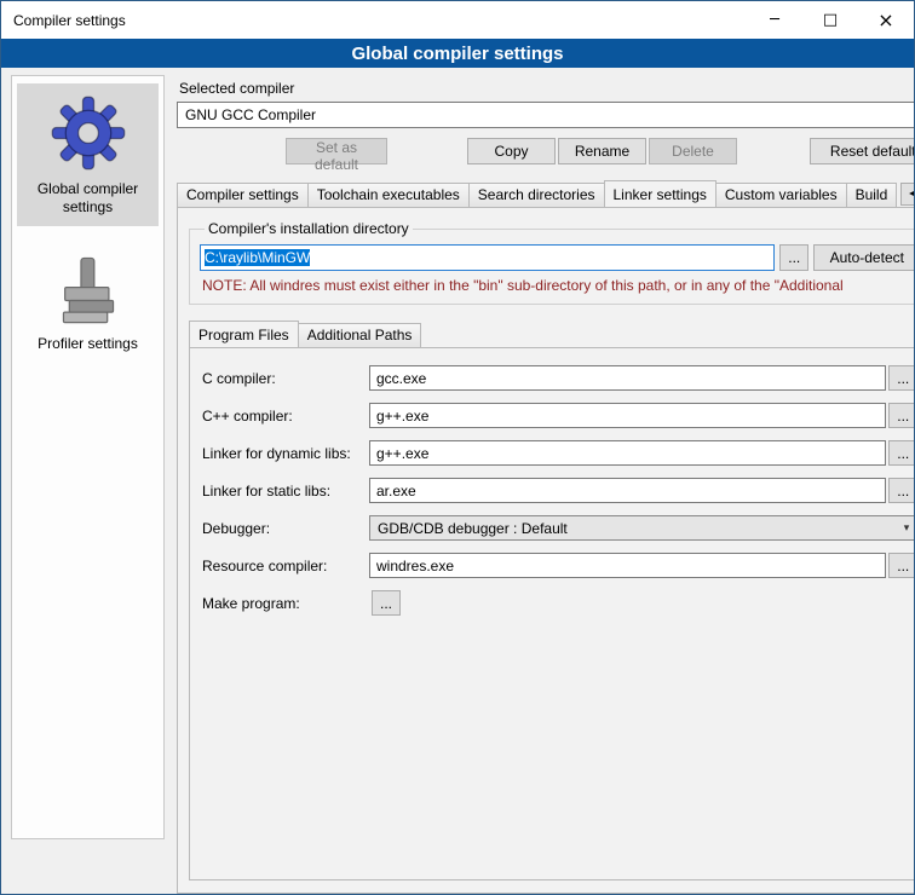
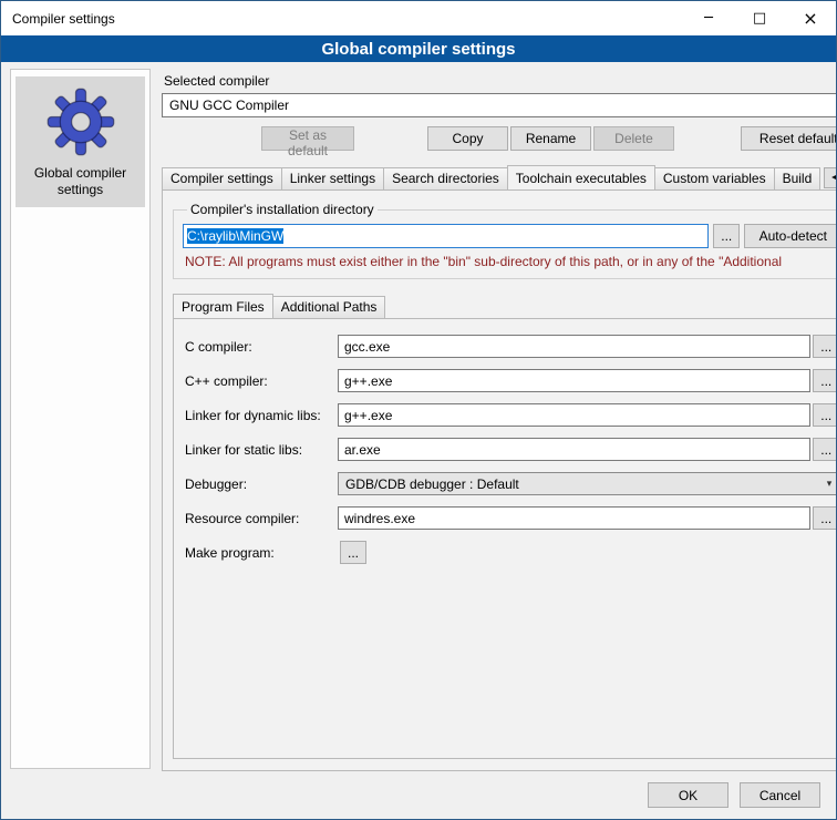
  Compiler settings
  ─
  □
  ×
  Global compiler settings
  Global compiler settings
- Profiler settings
  Selected compiler
  GNU GCC Compiler
  Set as default
  Copy
  Rename
  Delete
  Reset default
  Compiler settings
- Toolchain executables
+ Linker settings
  Search directories
- Linker settings
+ Toolchain executables
  Custom variables
  Build
  Compiler's installation directory
  C:\raylib\MinGW
  ...
  Auto-detect
- NOTE: All windres must exist either in the "bin" sub-directory of this path, or in any of the "Additional
+ NOTE: All programs must exist either in the "bin" sub-directory of this path, or in any of the "Additional
  Program Files
  Additional Paths
  C compiler:
  gcc.exe
  ...
  C++ compiler:
  g++.exe
  ...
  Linker for dynamic libs:
  g++.exe
  ...
  Linker for static libs:
  ar.exe
  ...
  Debugger:
  GDB/CDB debugger : Default
  ▾
  Resource compiler:
  windres.exe
  ...
  Make program:
  ...
+ OK
+ Cancel
